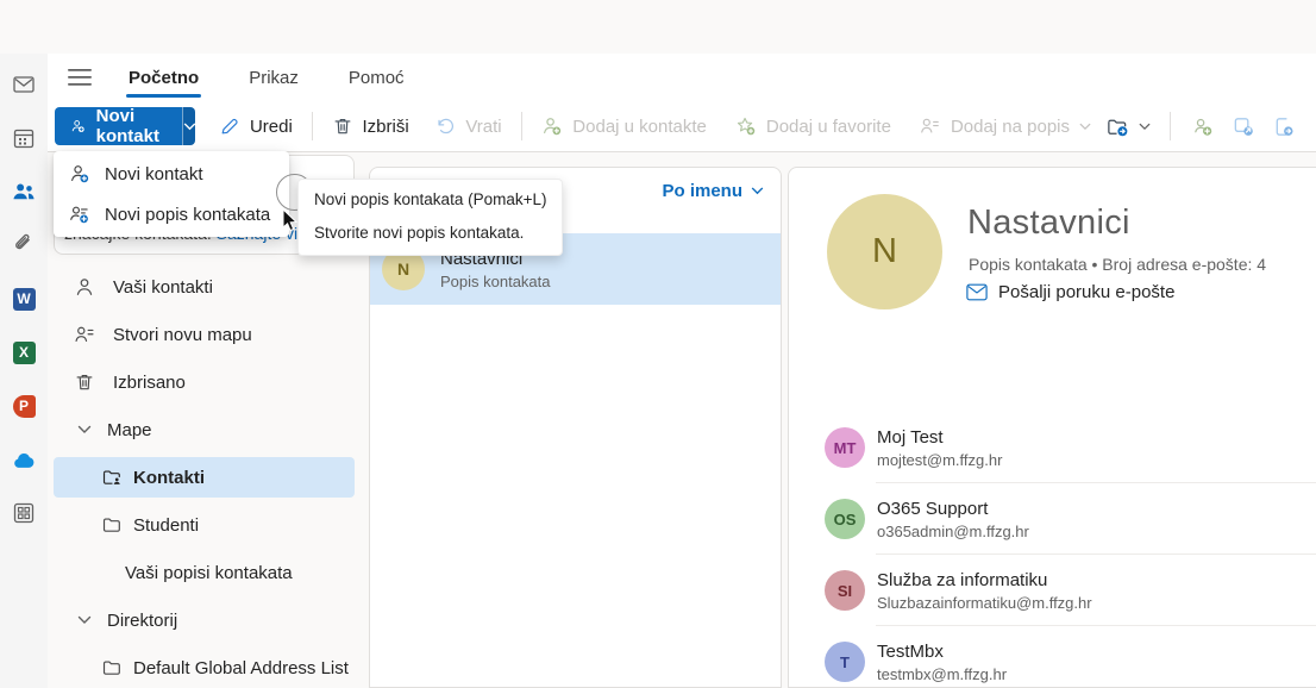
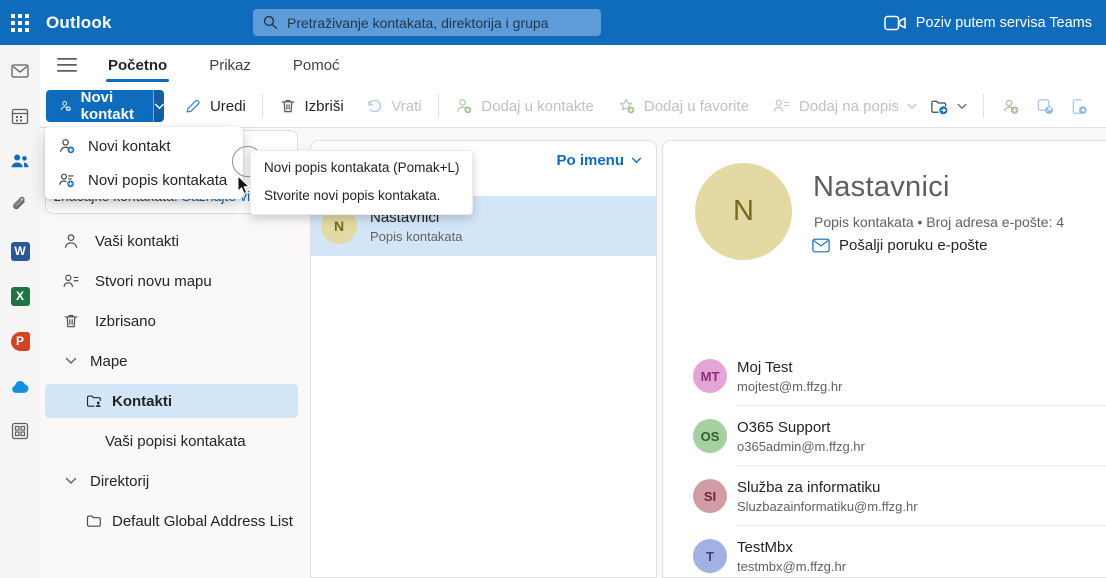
+ Outlook
+ Pretraživanje kontakata, direktorija i grupa
+ Poziv putem servisa Teams
  W
  X
  P
  Početno
  Prikaz
  Pomoć
  Novi kontakt
  Uredi
  Izbriši
  Vrati
  Dodaj u kontakte
  Dodaj u favorite
  Dodaj na popis
  Vaši kontakti
  Stvori novu mapu
  Izbrisano
  Mape
  Kontakti
- Studenti
  Vaši popisi kontakata
  Direktorij
  Default Global Address List
  Novi kontakt
  Novi popis kontakata
  Novi popis kontakata (Pomak+L)
  Stvorite novi popis kontakata.
  Po imenu
  N
  Nastavnici
  Popis kontakata
  N
  Nastavnici
  Popis kontakata • Broj adresa e-pošte: 4
  Pošalji poruku e-pošte
  MT
  Moj Test
  mojtest@m.ffzg.hr
  OS
  O365 Support
  o365admin@m.ffzg.hr
  SI
  Služba za informatiku
  Sluzbazainformatiku@m.ffzg.hr
  T
  TestMbx
  testmbx@m.ffzg.hr
